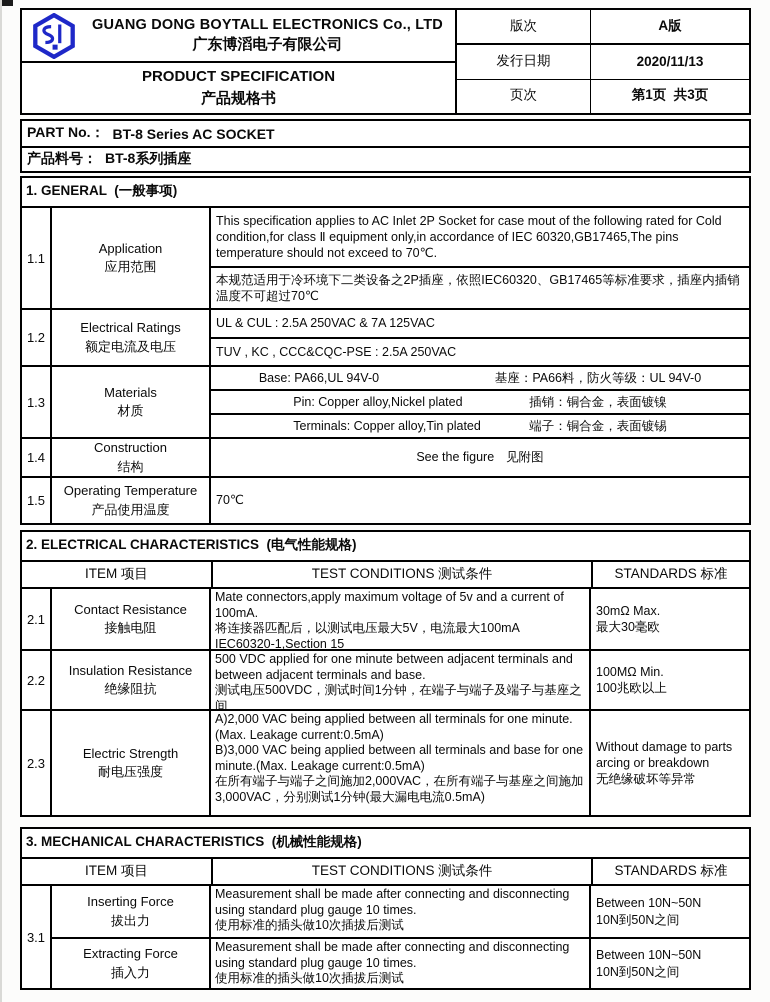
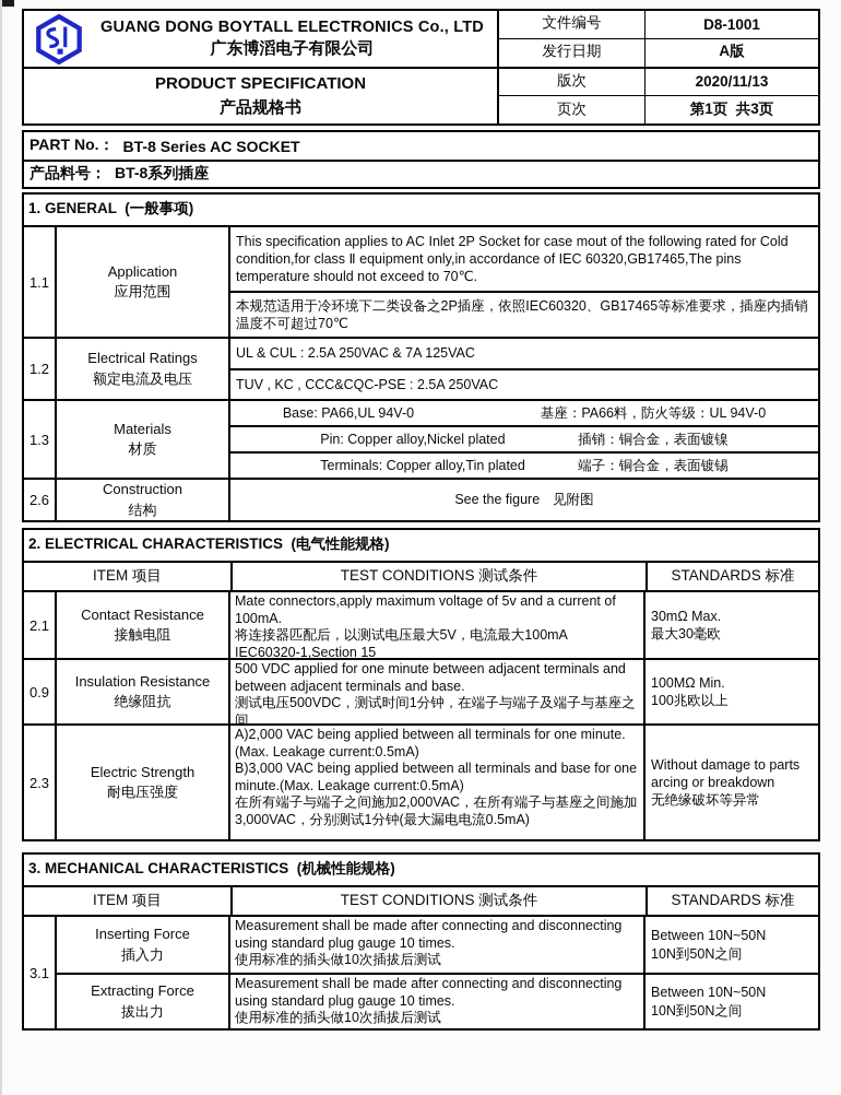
  GUANG DONG BOYTALL ELECTRONICS Co., LTD
  广东博滔电子有限公司
  PRODUCT SPECIFICATION
  产品规格书
+ 文件编号
+ D8-1001
- 版次
+ 发行日期
  A版
- 发行日期
+ 版次
  2020/11/13
  页次
  第1页 共3页
  PART No.：
  BT-8 Series AC SOCKET
  产品料号：
  BT-8系列插座
  1. GENERAL (一般事项)
  1.1
  Application
  应用范围
  This specification applies to AC Inlet 2P Socket for case mout of the following rated for Cold condition,for class Ⅱ equipment only,in accordance of IEC 60320,GB17465,The pins temperature should not exceed to 70℃.
  本规范适用于冷环境下二类设备之2P插座，依照IEC60320、GB17465等标准要求，插座内插销温度不可超过70℃
  1.2
  Electrical Ratings
  额定电流及电压
  UL & CUL : 2.5A 250VAC & 7A 125VAC
  TUV , KC , CCC&CQC-PSE : 2.5A 250VAC
  1.3
  Materials
  材质
  Base: PA66,UL 94V-0
  基座：PA66料，防火等级：UL 94V-0
  Pin: Copper alloy,Nickel plated
  插销：铜合金，表面镀镍
  Terminals: Copper alloy,Tin plated
  端子：铜合金，表面镀锡
- 1.4
+ 2.6
  Construction
  结构
  See the figure
  见附图
- 1.5
- Operating Temperature
- 产品使用温度
- 70℃
  2. ELECTRICAL CHARACTERISTICS (电气性能规格)
  ITEM 项目
  TEST CONDITIONS 测试条件
  STANDARDS 标准
  2.1
  Contact Resistance
  接触电阻
  Mate connectors,apply maximum voltage of 5v and a current of 100mA.
  将连接器匹配后，以测试电压最大5V，电流最大100mA
  IEC60320-1,Section 15
  30mΩ Max.
  最大30毫欧
- 2.2
+ 0.9
  Insulation Resistance
  绝缘阻抗
  500 VDC applied for one minute between adjacent terminals and between adjacent terminals and base.
  测试电压500VDC，测试时间1分钟，在端子与端子及端子与基座之间
  100MΩ Min.
  100兆欧以上
  2.3
  Electric Strength
  耐电压强度
  A)2,000 VAC being applied between all terminals for one minute. (Max. Leakage current:0.5mA)
  B)3,000 VAC being applied between all terminals and base for one minute.(Max. Leakage current:0.5mA)
  在所有端子与端子之间施加2,000VAC，在所有端子与基座之间施加3,000VAC，分别测试1分钟(最大漏电电流0.5mA)
  Without damage to parts arcing or breakdown
  无绝缘破坏等异常
  3. MECHANICAL CHARACTERISTICS (机械性能规格)
  ITEM 项目
  TEST CONDITIONS 测试条件
  STANDARDS 标准
  3.1
  Inserting Force
- 拔出力
+ 插入力
  Measurement shall be made after connecting and disconnecting using standard plug gauge 10 times.
  使用标准的插头做10次插拔后测试
  Between 10N~50N
  10N到50N之间
  Extracting Force
- 插入力
+ 拔出力
  Measurement shall be made after connecting and disconnecting using standard plug gauge 10 times.
  使用标准的插头做10次插拔后测试
  Between 10N~50N
  10N到50N之间
